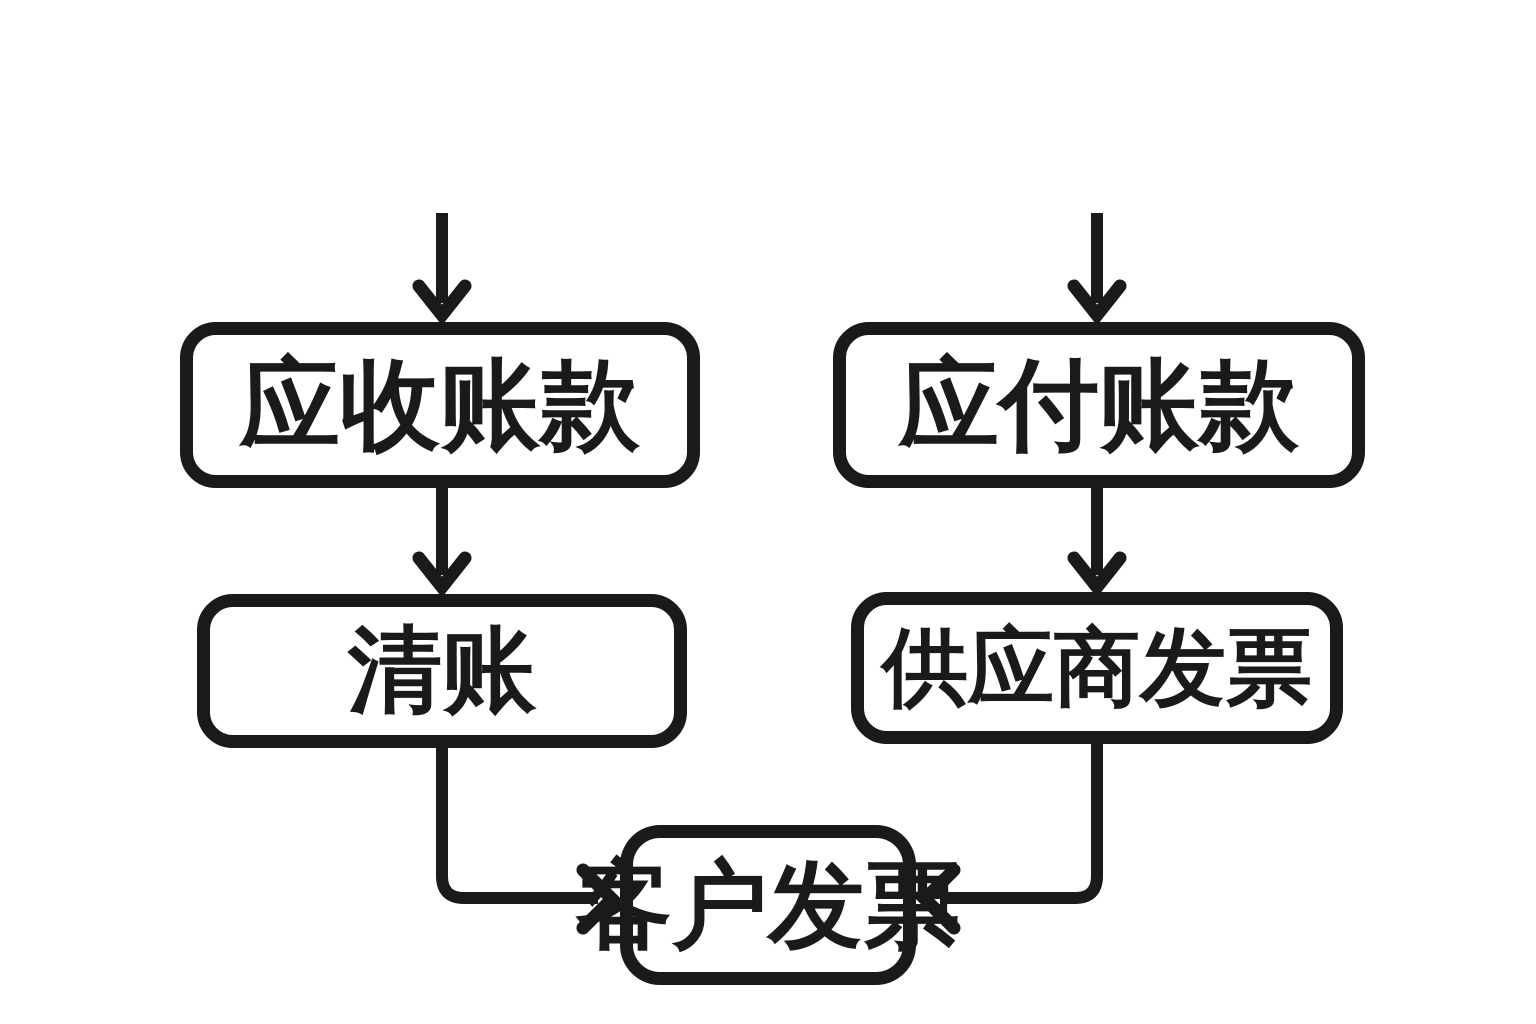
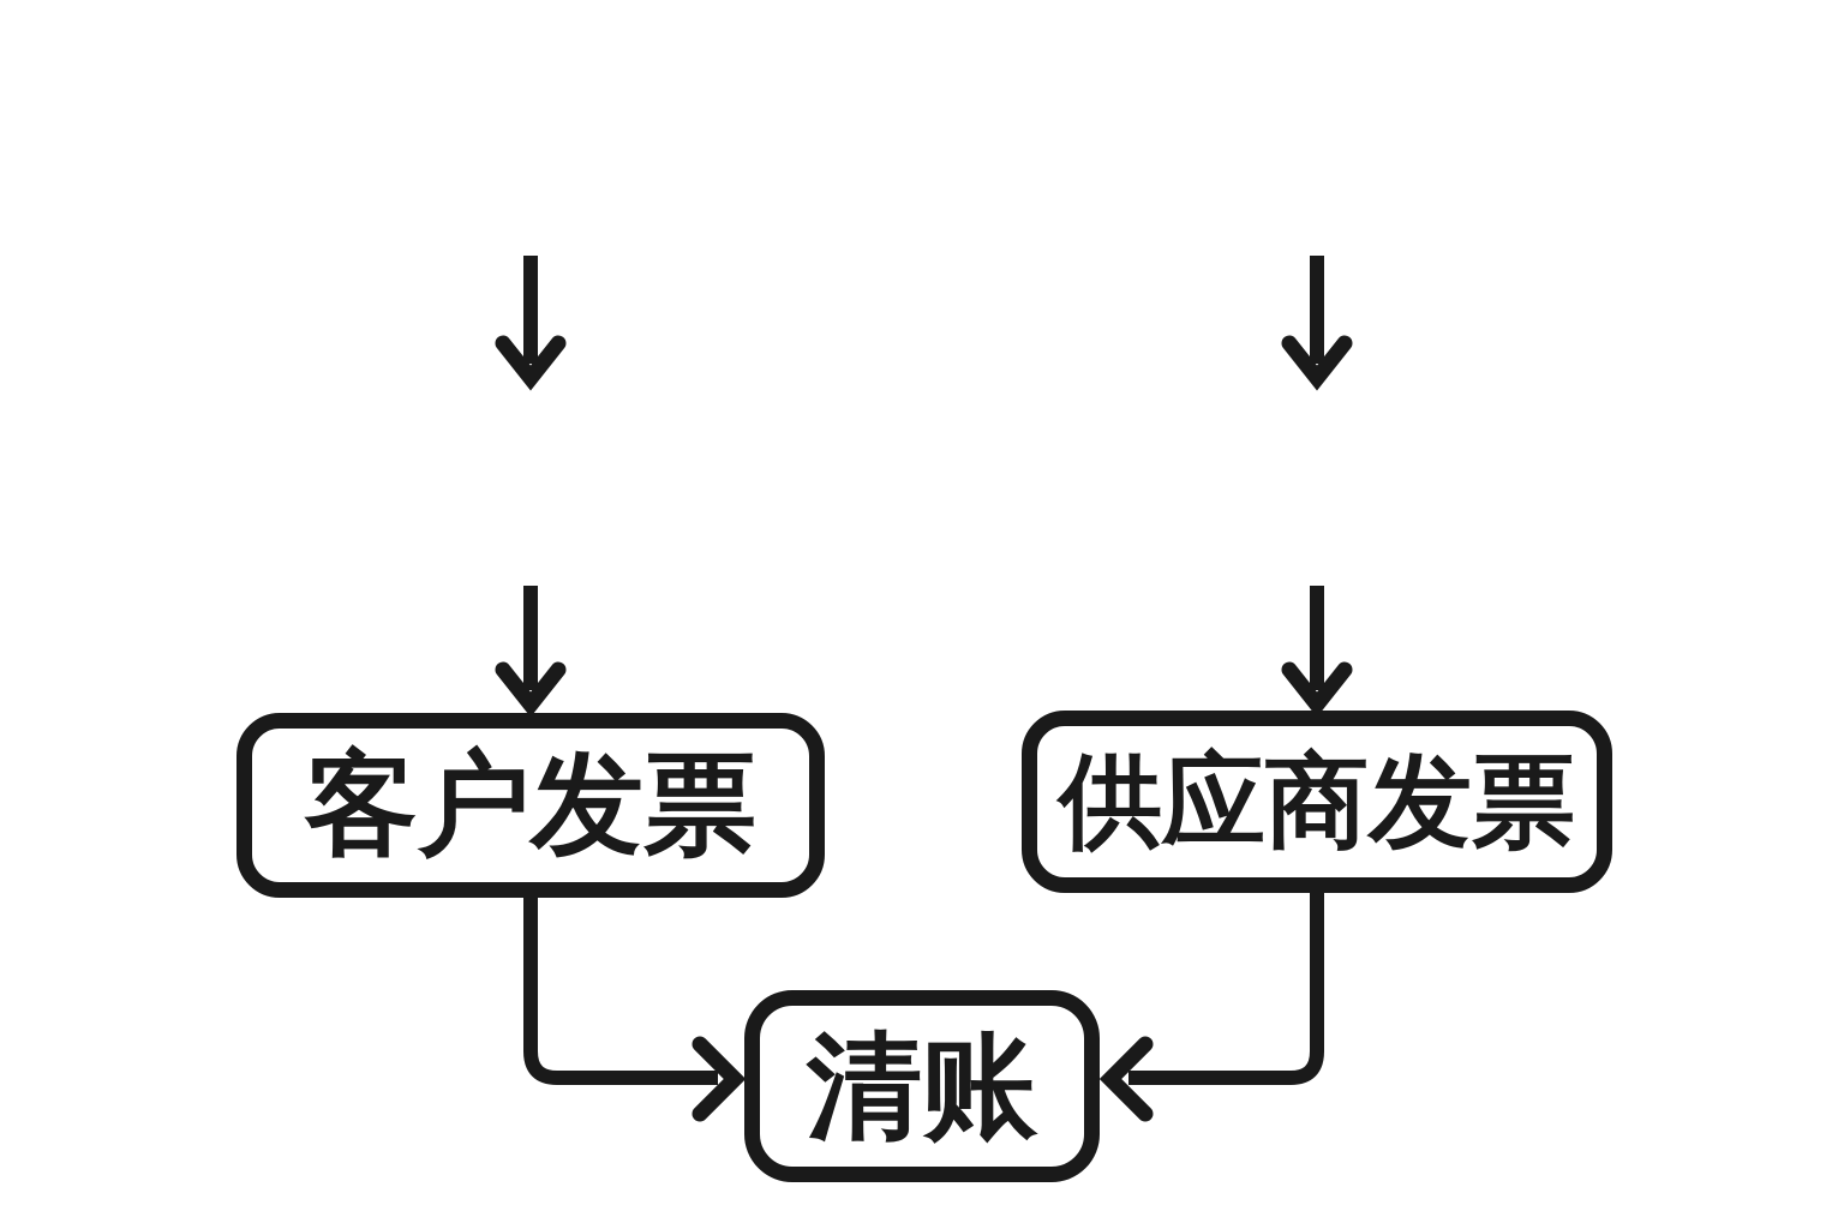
- 应收账款
- 应付账款
- 清账
+ 客户发票
  供应商发票
- 客户发票
+ 清账
